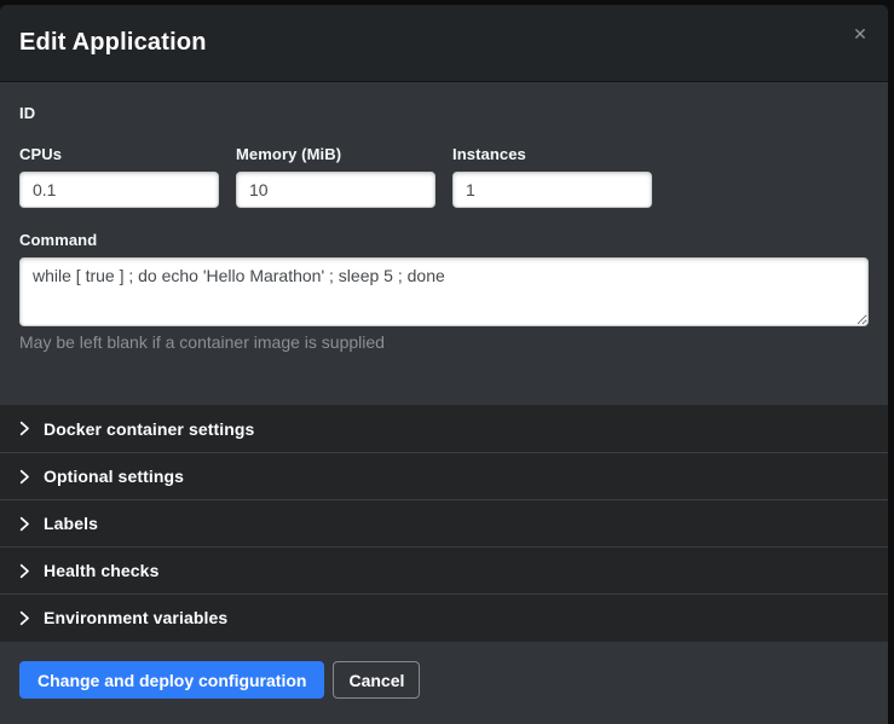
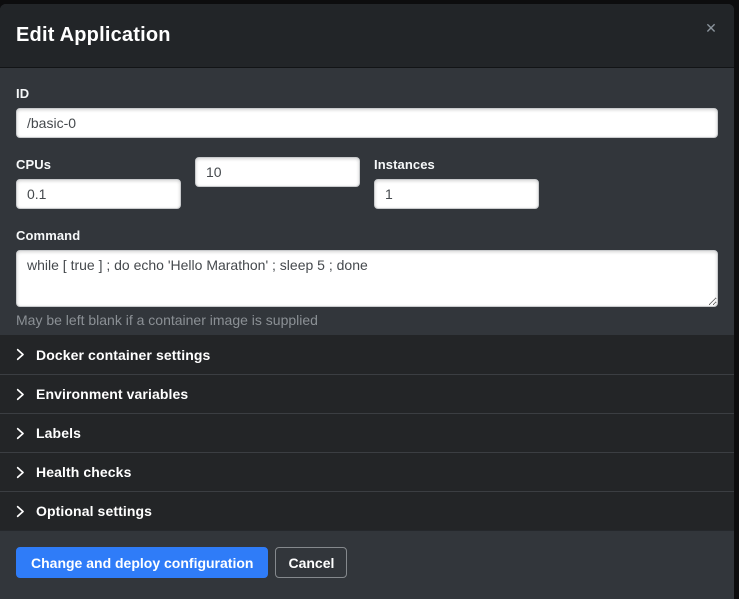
  Edit Application
  ✕
  ID
+ /basic-0
  CPUs
  0.1
- Memory (MiB)
  10
  Instances
  1
  Command
  while [ true ] ; do echo 'Hello Marathon' ; sleep 5 ; done
  May be left blank if a container image is supplied
  Docker container settings
- Optional settings
+ Environment variables
  Labels
  Health checks
- Environment variables
+ Optional settings
  Change and deploy configuration
  Cancel
